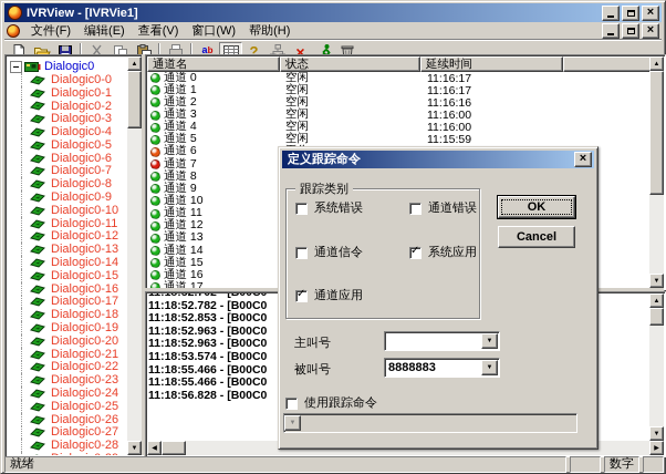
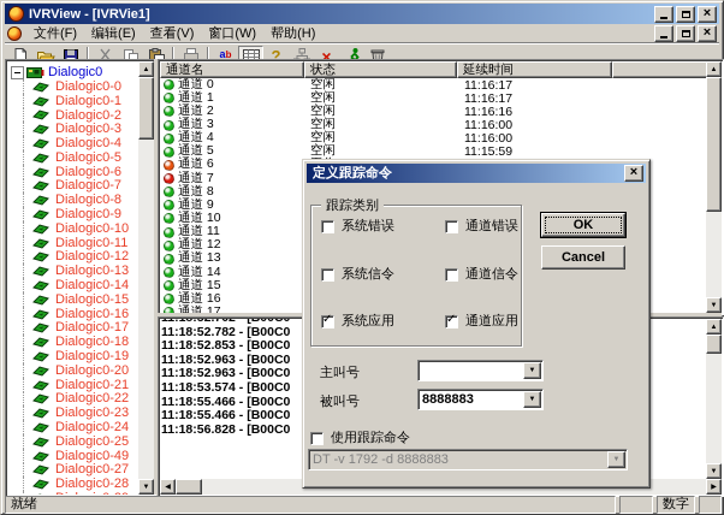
  IVRView - [IVRVie1]
  ×
  文件(F)
  编辑(E)
  查看(V)
  窗口(W)
  帮助(H)
  ×
  ab
  ?
  ×
  Dialogic0
  Dialogic0-0
  Dialogic0-1
  Dialogic0-2
  Dialogic0-3
  Dialogic0-4
  Dialogic0-5
  Dialogic0-6
  Dialogic0-7
  Dialogic0-8
  Dialogic0-9
  Dialogic0-10
  Dialogic0-11
  Dialogic0-12
  Dialogic0-13
  Dialogic0-14
  Dialogic0-15
  Dialogic0-16
  Dialogic0-17
  Dialogic0-18
  Dialogic0-19
  Dialogic0-20
  Dialogic0-21
  Dialogic0-22
  Dialogic0-23
  Dialogic0-24
  Dialogic0-25
- Dialogic0-26
+ Dialogic0-49
  Dialogic0-27
  Dialogic0-28
  通道名
  状态
  延续时间
  通道 0
  空闲
  11:16:17
  通道 1
  空闲
  11:16:17
  通道 2
  空闲
  11:16:16
  通道 3
  空闲
  11:16:00
  通道 4
  空闲
  11:16:00
  通道 5
  空闲
  11:15:59
  通道 6
  通道 7
  通道 8
  通道 9
  通道 10
  通道 11
  通道 12
  通道 13
  通道 14
  通道 15
  通道 16
  通道 17
  11:18:52.782 - [B00C0
  11:18:52.853 - [B00C0
  11:18:52.963 - [B00C0
  11:18:52.963 - [B00C0
  11:18:53.574 - [B00C0
  11:18:55.466 - [B00C0
  11:18:55.466 - [B00C0
  11:18:56.828 - [B00C0
  就绪
  数字
  定义跟踪命令
  ×
  跟踪类别
  系统错误
  通道错误
+ 系统信令
  通道信令
  系统应用
  通道应用
  OK
  Cancel
  主叫号
  被叫号
  8888883
  使用跟踪命令
+ DT -v 1792 -d 8888883
